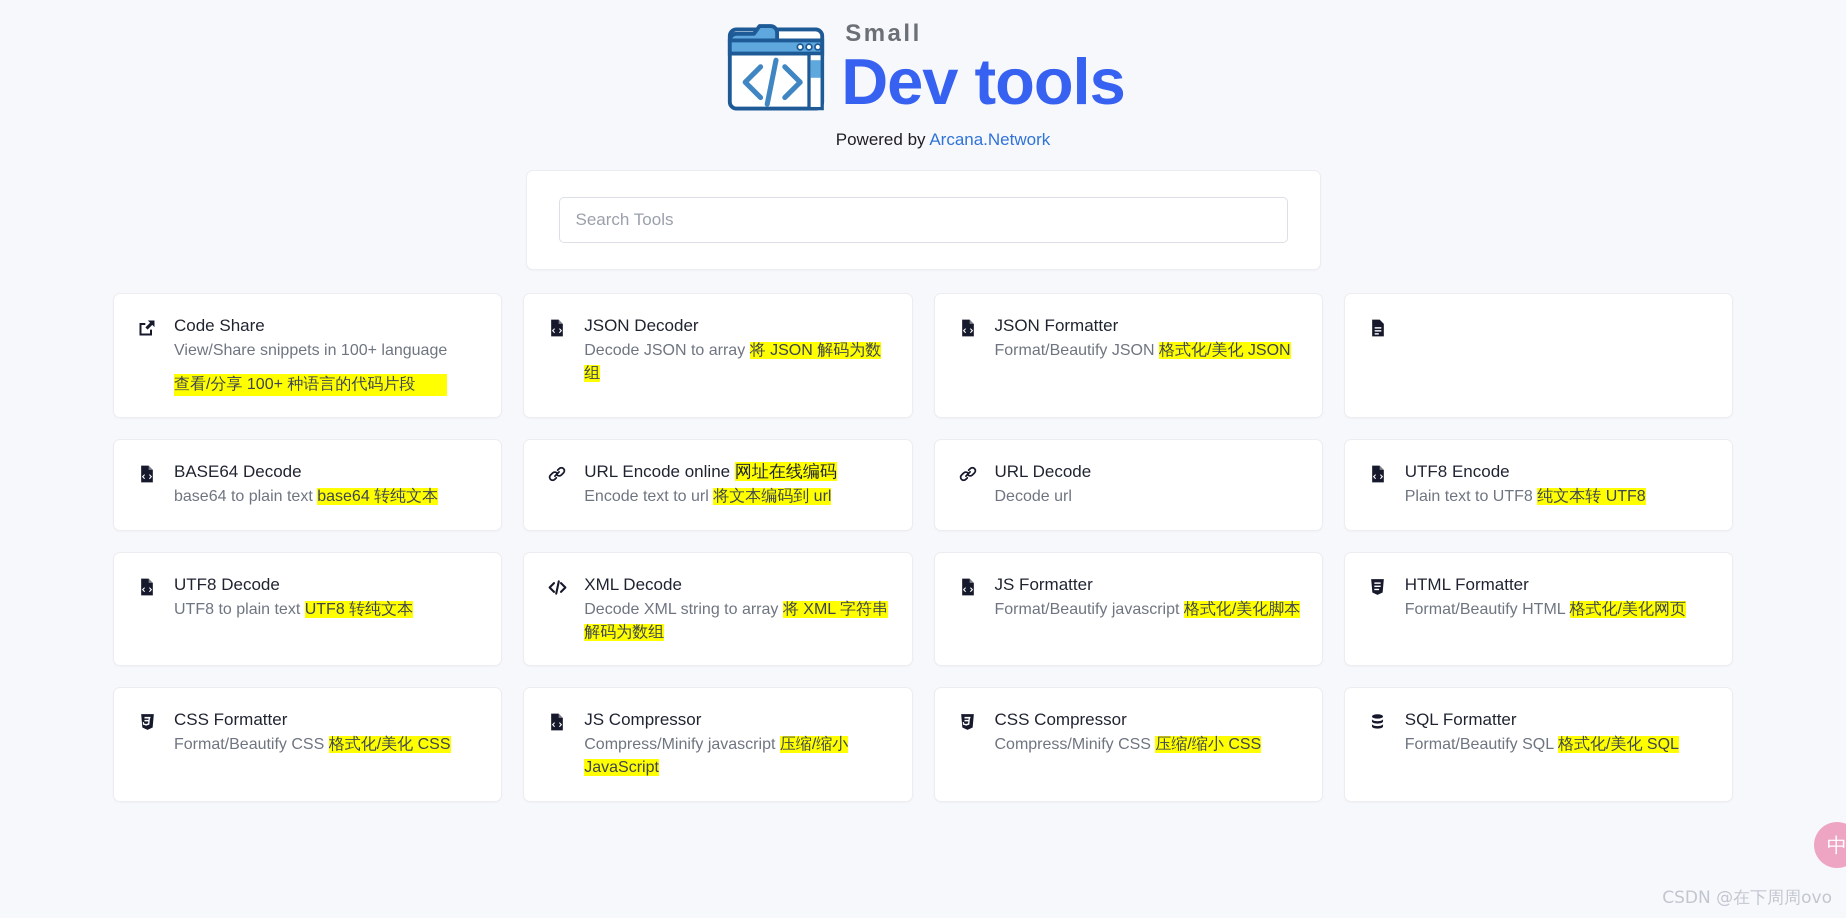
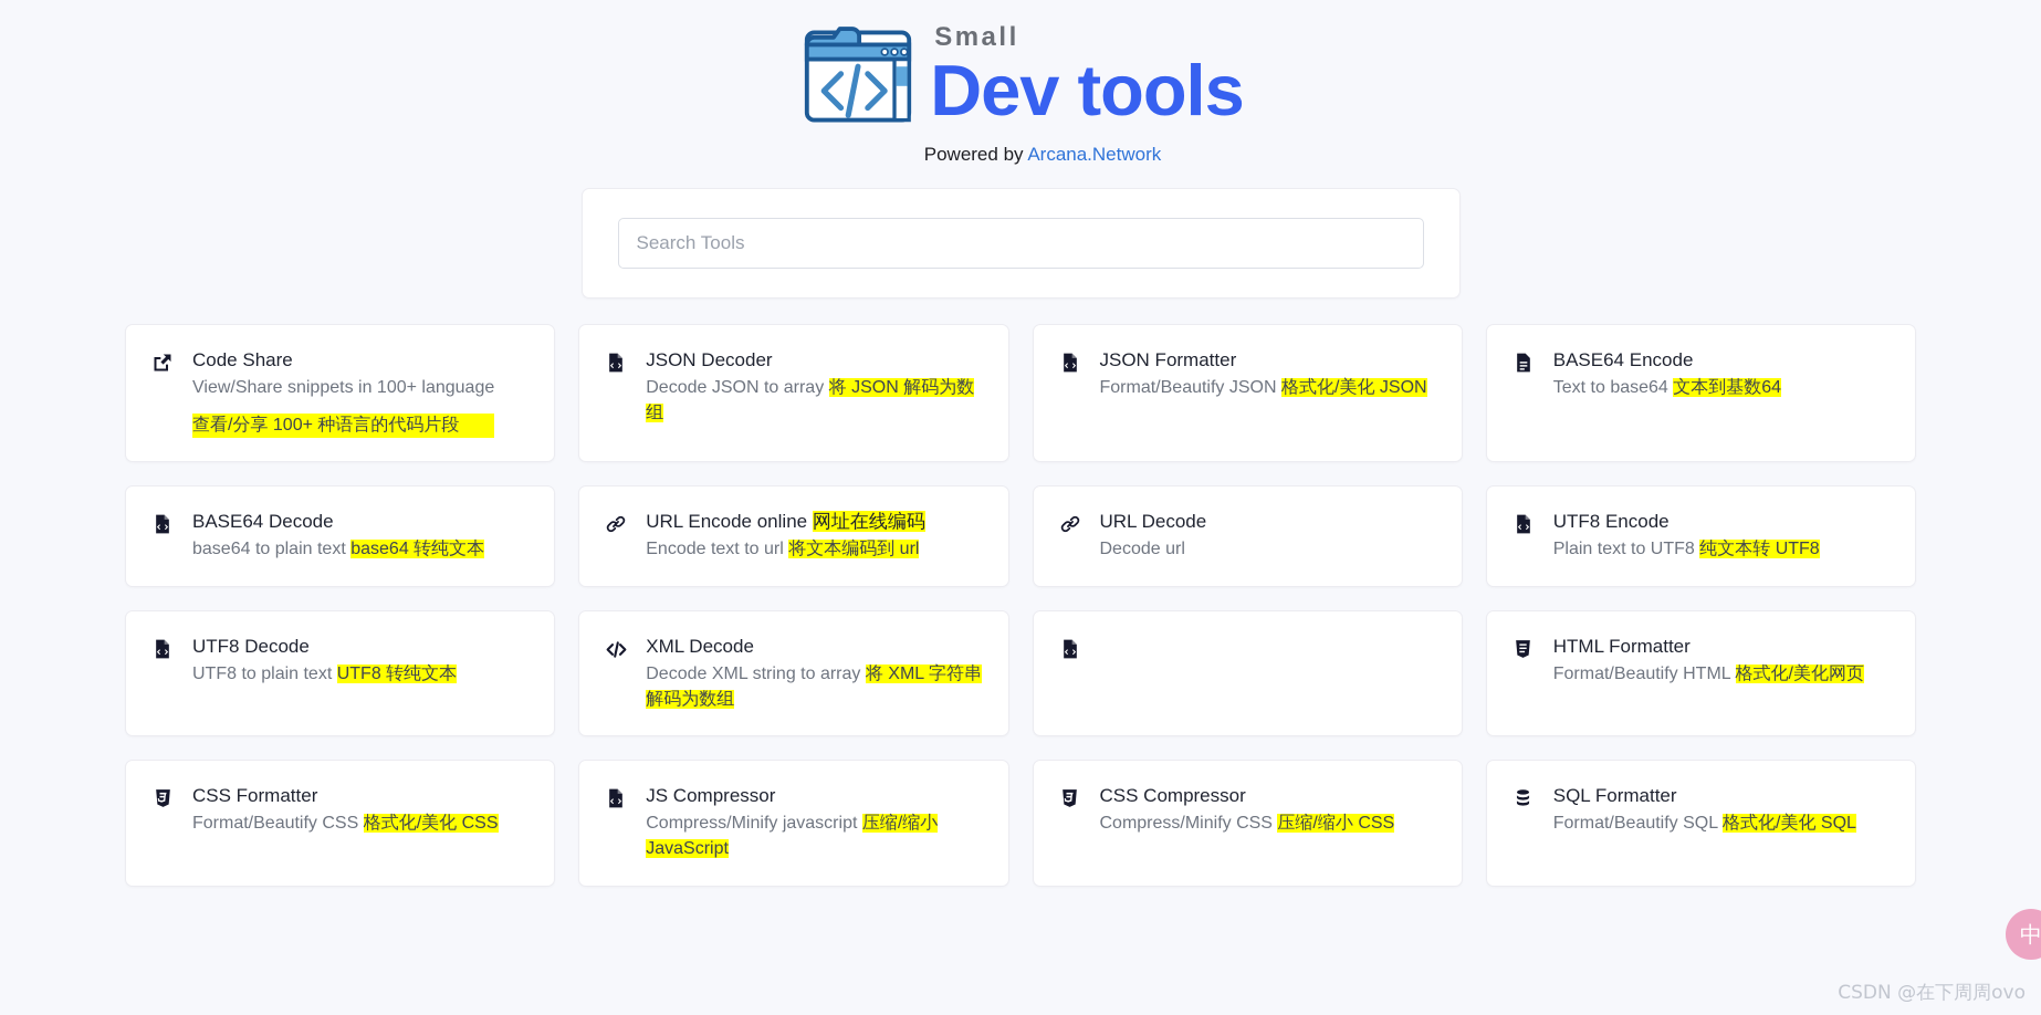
  Small
  Dev tools
  Powered by Arcana.Network
  Search Tools
  Code Share
  View/Share snippets in 100+ language
  查看/分享 100+ 种语言的代码片段
  JSON Decoder
  Decode JSON to array 将 JSON 解码为数组
  JSON Formatter
  Format/Beautify JSON 格式化/美化 JSON
+ BASE64 Encode
+ Text to base64 文本到基数64
  BASE64 Decode
  base64 to plain text base64 转纯文本
  URL Encode online 网址在线编码
  Encode text to url 将文本编码到 url
  URL Decode
  Decode url
  UTF8 Encode
  Plain text to UTF8 纯文本转 UTF8
  UTF8 Decode
  UTF8 to plain text UTF8 转纯文本
  XML Decode
  Decode XML string to array 将 XML 字符串解码为数组
- JS Formatter
- Format/Beautify javascript 格式化/美化脚本
  HTML Formatter
  Format/Beautify HTML 格式化/美化网页
  CSS Formatter
  Format/Beautify CSS 格式化/美化 CSS
  JS Compressor
  Compress/Minify javascript 压缩/缩小 JavaScript
  CSS Compressor
  Compress/Minify CSS 压缩/缩小 CSS
  SQL Formatter
  Format/Beautify SQL 格式化/美化 SQL
  中
  CSDN @在下周周ovo
